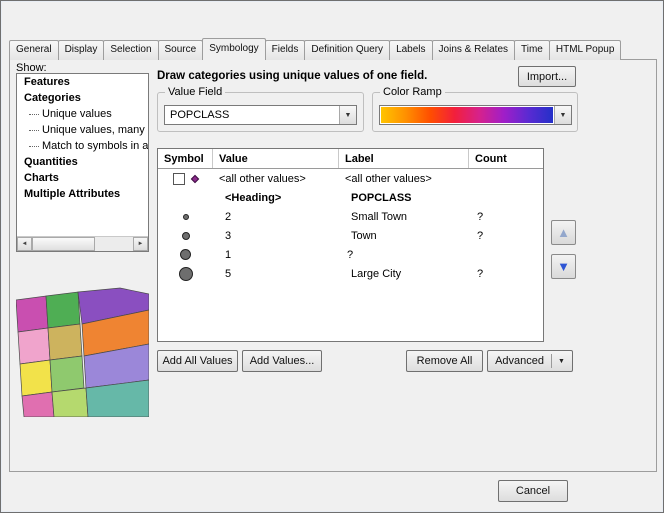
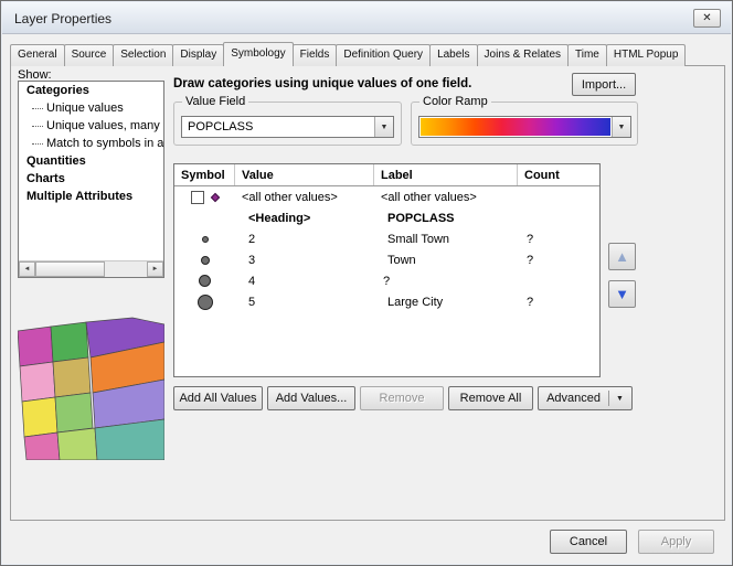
+ Layer Properties
+ ✕
  General
- Display
+ Source
  Selection
- Source
+ Display
  Symbology
  Fields
  Definition Query
  Labels
  Joins & Relates
  Time
  HTML Popup
  Show:
- Features
  Categories
  Unique values
  Unique values, many
  Match to symbols in a
  Quantities
  Charts
  Multiple Attributes
  Draw categories using unique values of one field.
  Import...
  Value Field
  POPCLASS
  Color Ramp
  Symbol
  Value
  Label
  Count
  <all other values>
  <all other values>
  <Heading>
  POPCLASS
  2
  Small Town
  ?
  3
  Town
  ?
- 1
+ 4
  ?
  5
  Large City
  ?
  ▲
  ▼
  Add All Values
  Add Values...
+ Remove
  Remove All
  Advanced
  Cancel
+ Apply
